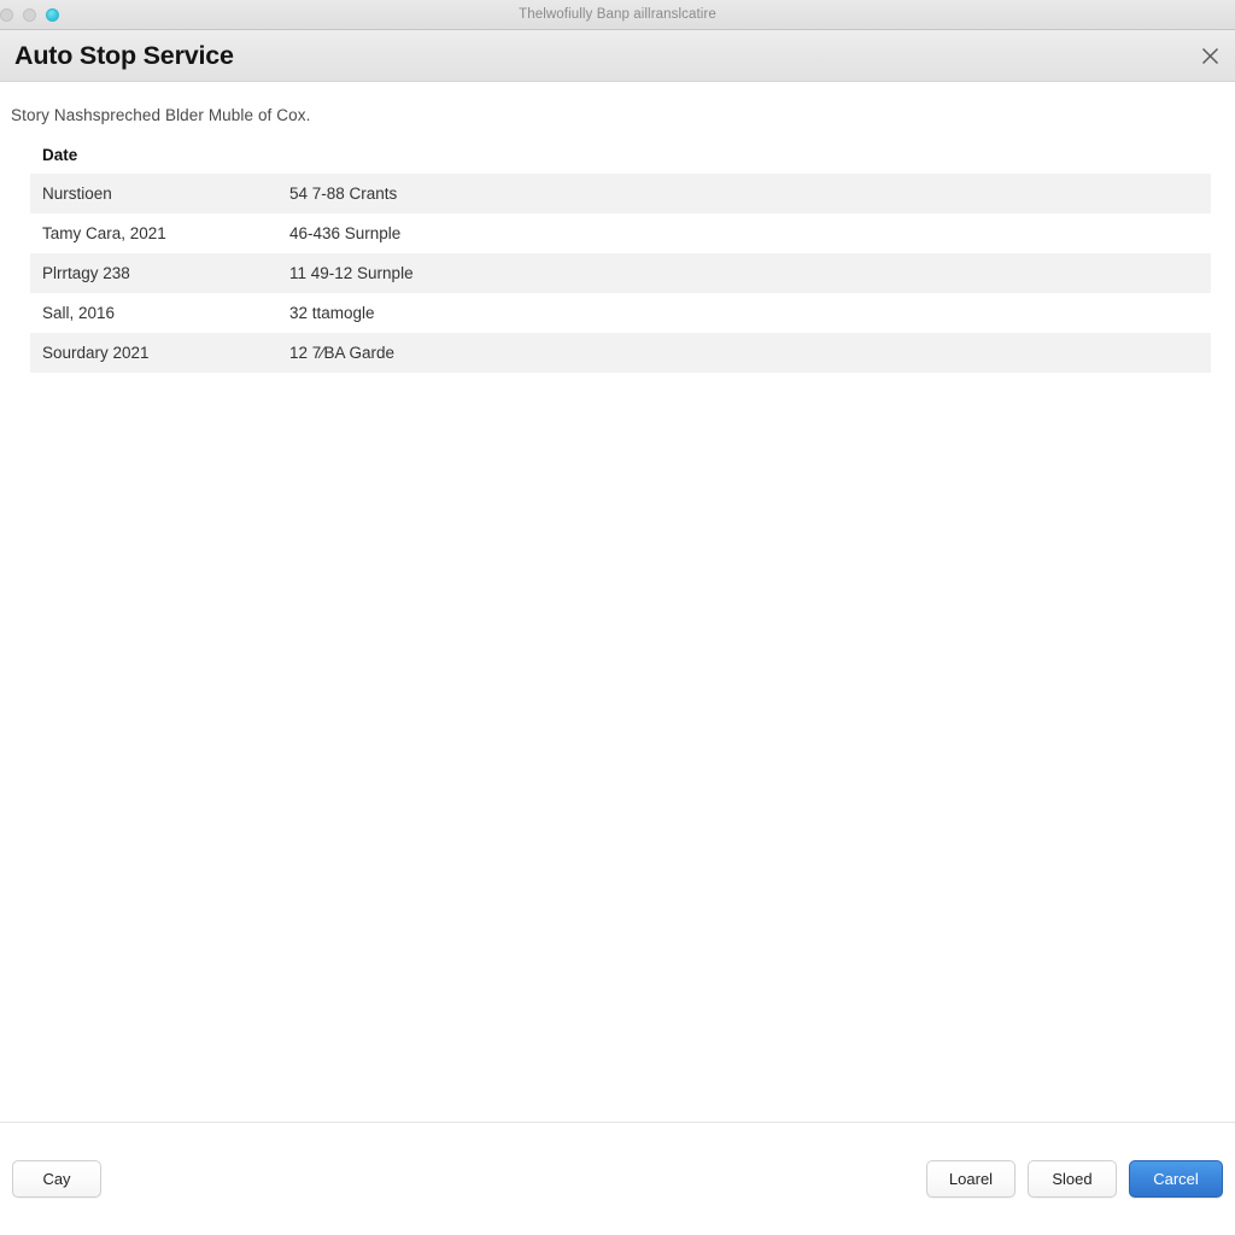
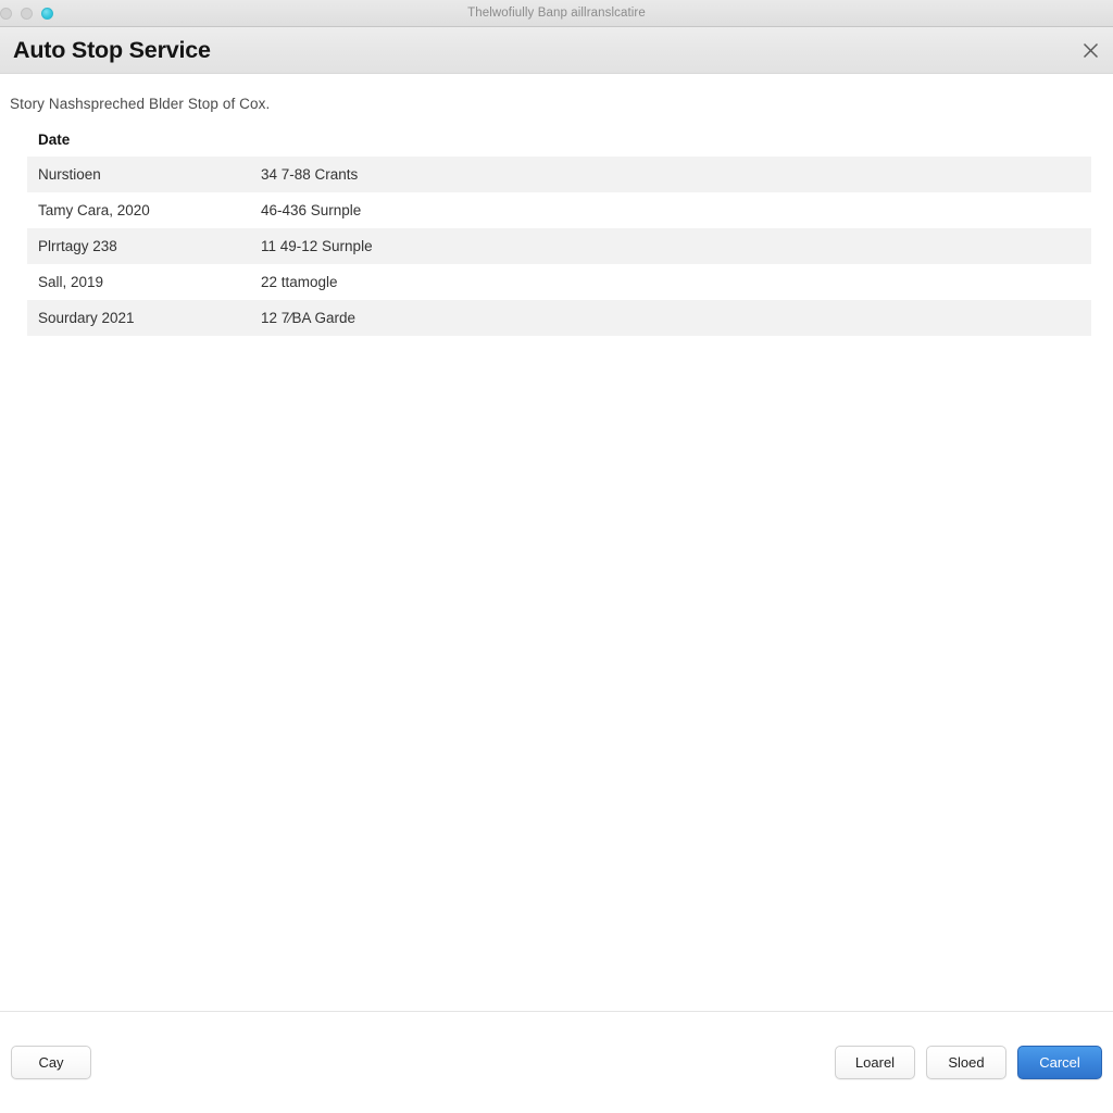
  Thelwofiully Banp aillranslcatire
  Auto Stop Service
- Story Nashspreched Blder Muble of Cox.
+ Story Nashspreched Blder Stop of Cox.
  Date
  Nurstioen
- 54 7-88 Crants
+ 34 7-88 Crants
- Tamy Cara, 2021
+ Tamy Cara, 2020
  46-436 Surnple
  Plrrtagy 238
  11 49-12 Surnple
- Sall, 2016
+ Sall, 2019
- 32 ttamogle
+ 22 ttamogle
  Sourdary 2021
  12 7⁄BA Garde
  Cay
  Loarel
  Sloed
  Carcel
